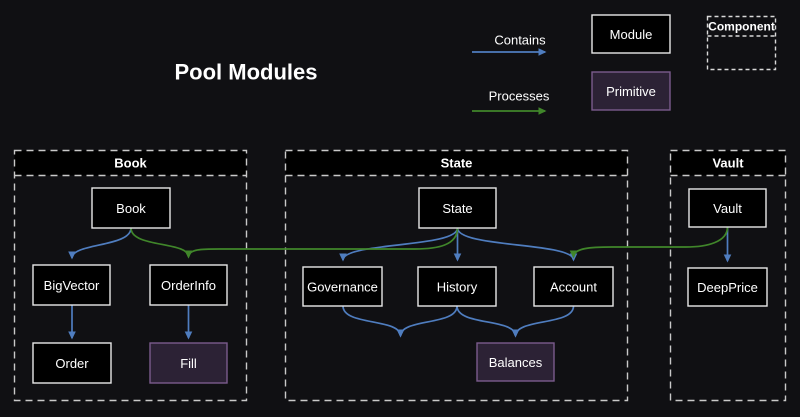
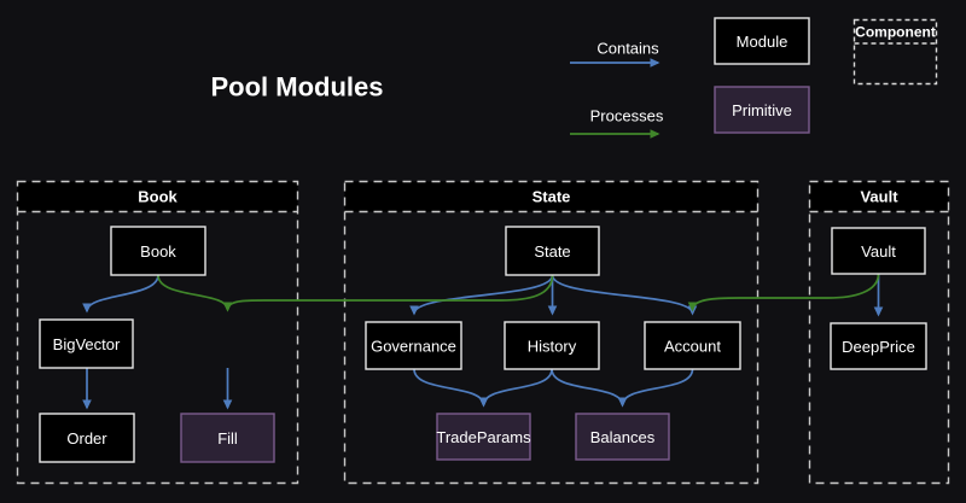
  Pool Modules
  Contains
  Processes
  Module
  Primitive
  Component
  Book
  State
  Vault
  Book
  BigVector
- OrderInfo
  Order
  Fill
  State
  Governance
  History
  Account
+ TradeParams
  Balances
  Vault
  DeepPrice
